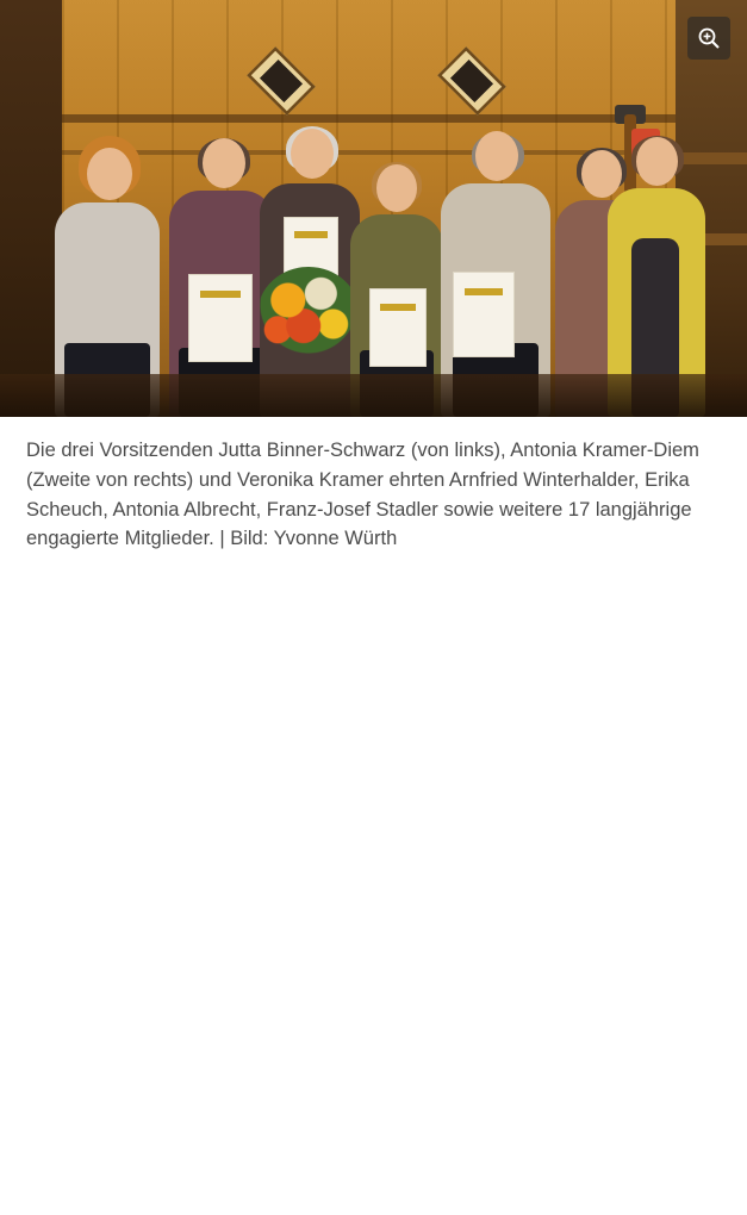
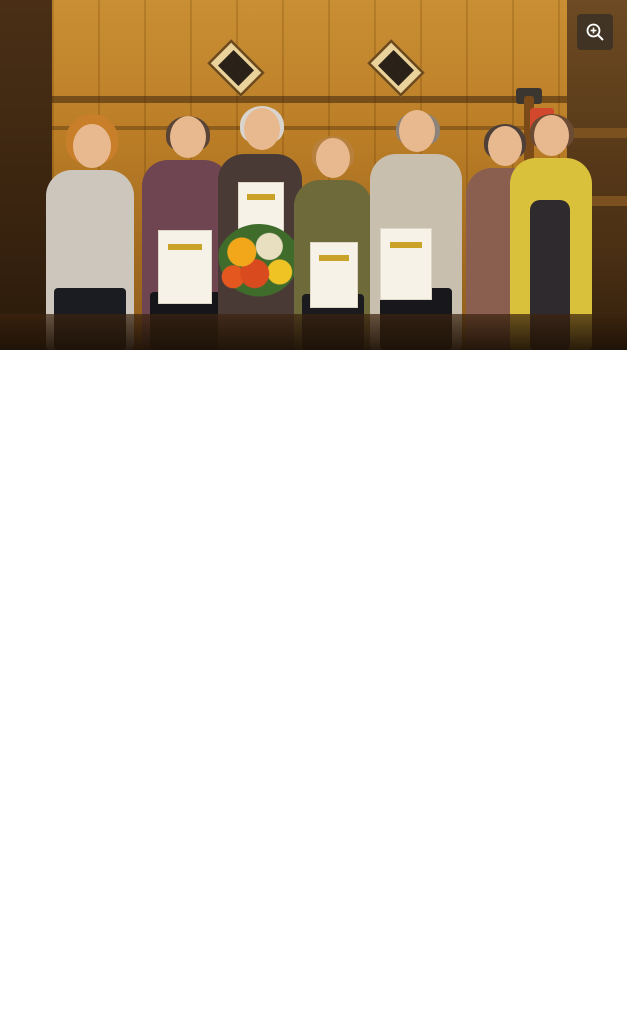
- Die drei Vorsitzenden Jutta Binner-Schwarz (von links), Antonia Kramer-Diem (Zweite von rechts) und Veronika Kramer ehrten Arnfried Winterhalder, Erika Scheuch, Antonia Albrecht, Franz-Josef Stadler sowie weitere 17 langjährige engagierte Mitglieder. | Bild: Yvonne Würth
